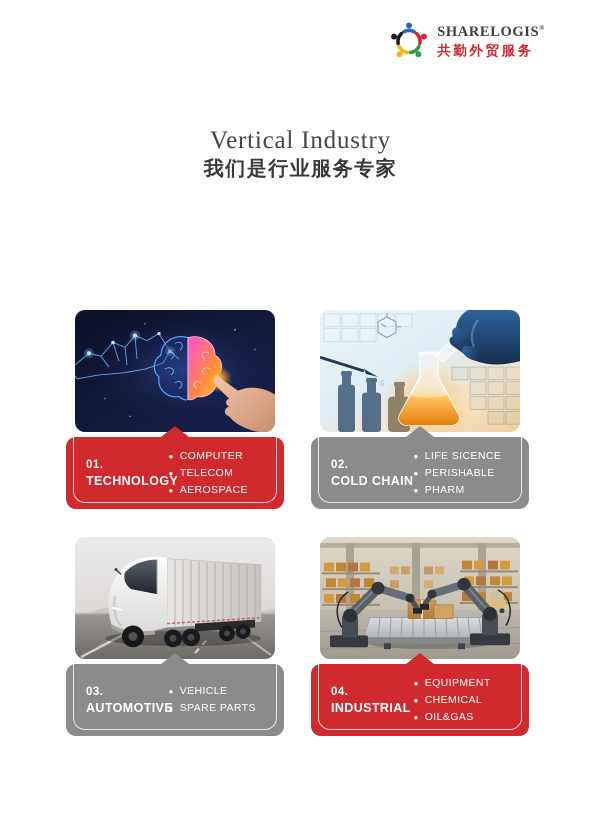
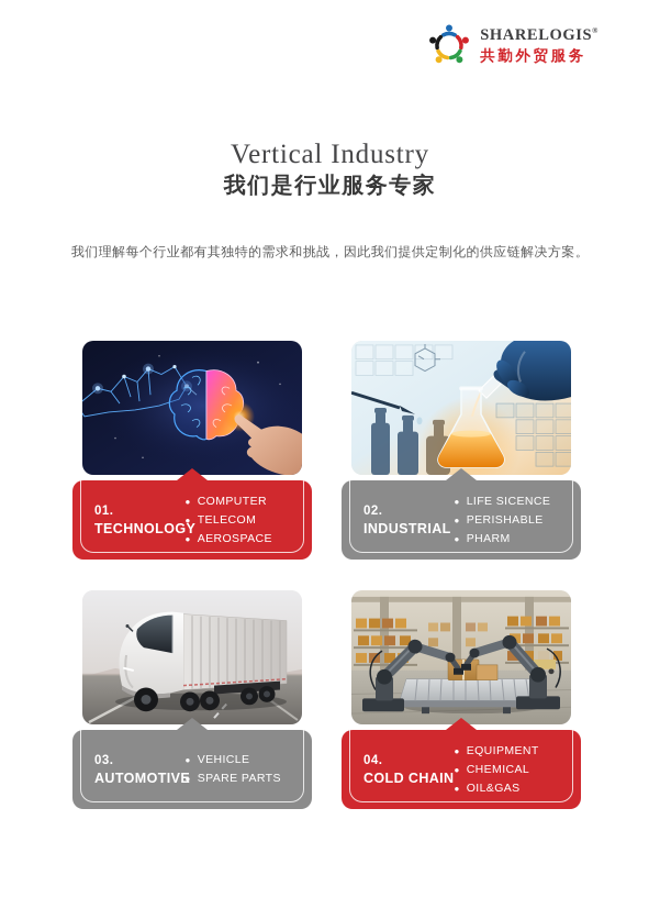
  SHARELOGIS®
  共勤外贸服务
  Vertical Industry
  我们是行业服务专家
+ 我们理解每个行业都有其独特的需求和挑战，因此我们提供定制化的供应链解决方案。
  01.
  TECHNOLOG
  ●
  COMPUTER
  ●
  TELECOM
  ●
  AEROSPACE
  02.
- COLD CHAIN
+ INDUSTRIAL
  ●
  LIFE SICENCE
  ●
  PERISHABLE
  ●
  PHARM
  03.
  AUTOMOTIV
  ●
  VEHICLE
  ●
  SPARE PARTS
  04.
- INDUSTRIAL
+ COLD CHAIN
  ●
  EQUIPMENT
  ●
  CHEMICAL
  ●
  OIL&GAS
